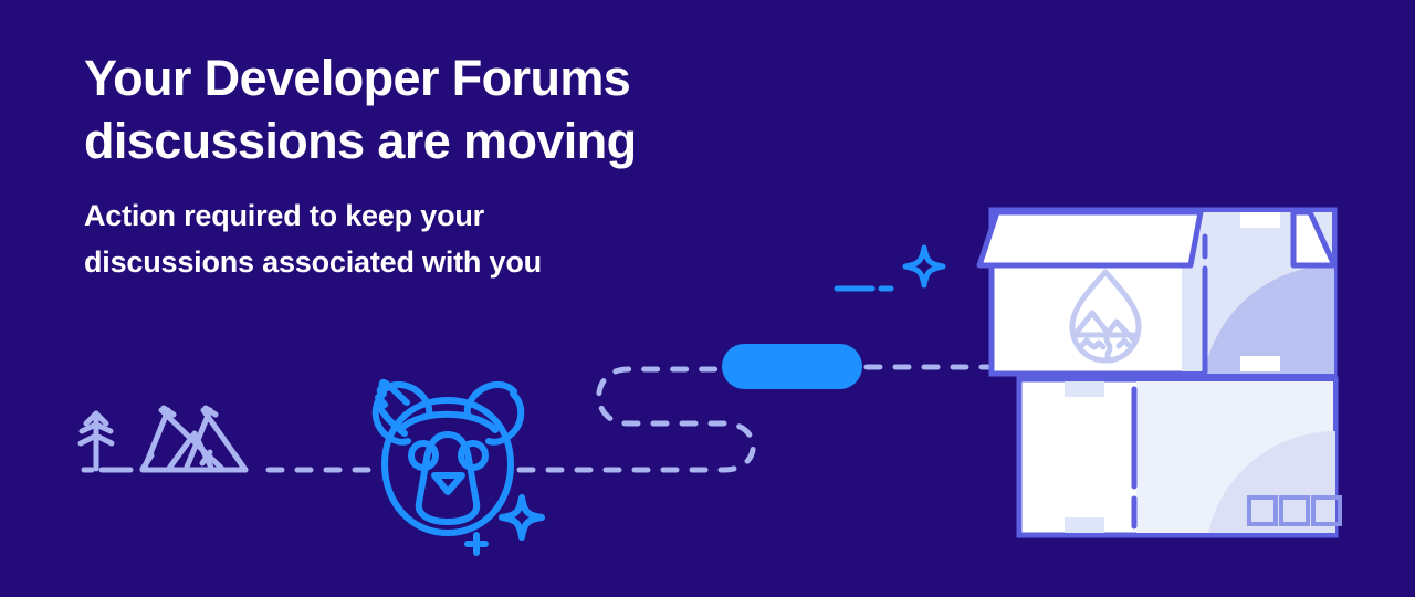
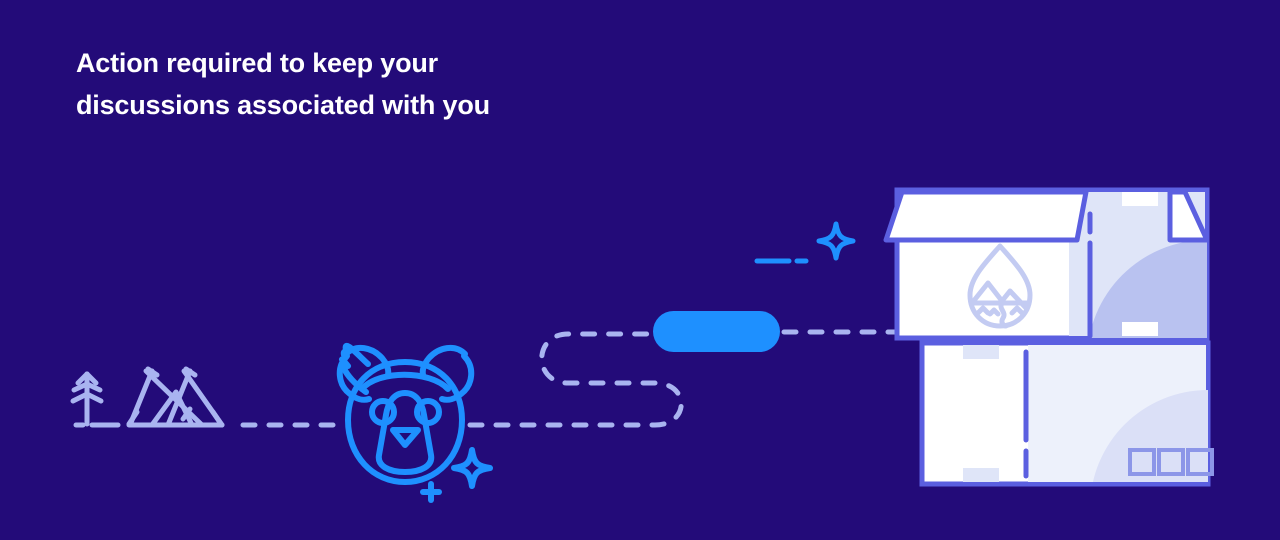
- Your Developer Forums
- discussions are moving
  Action required to keep your
  discussions associated with you
